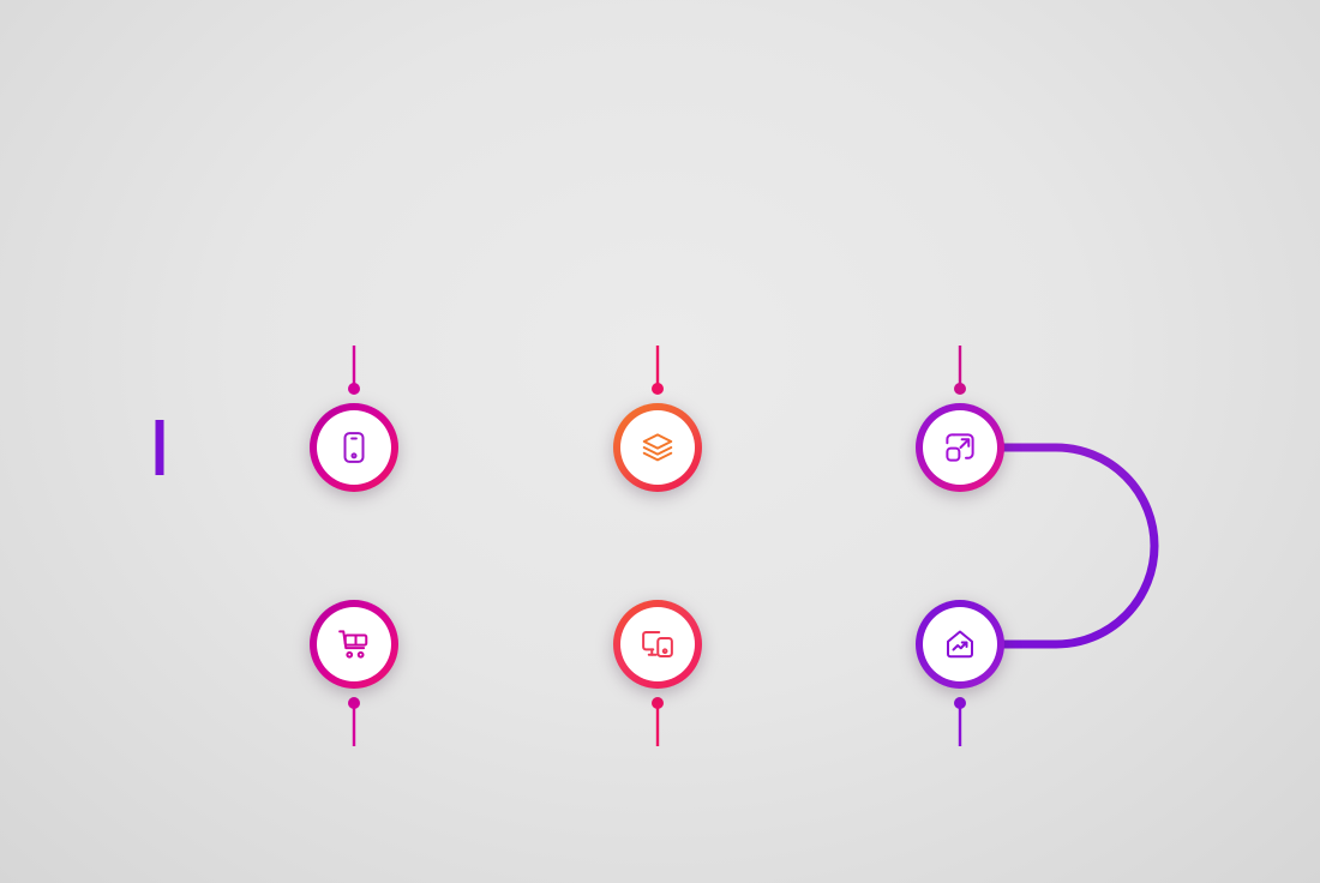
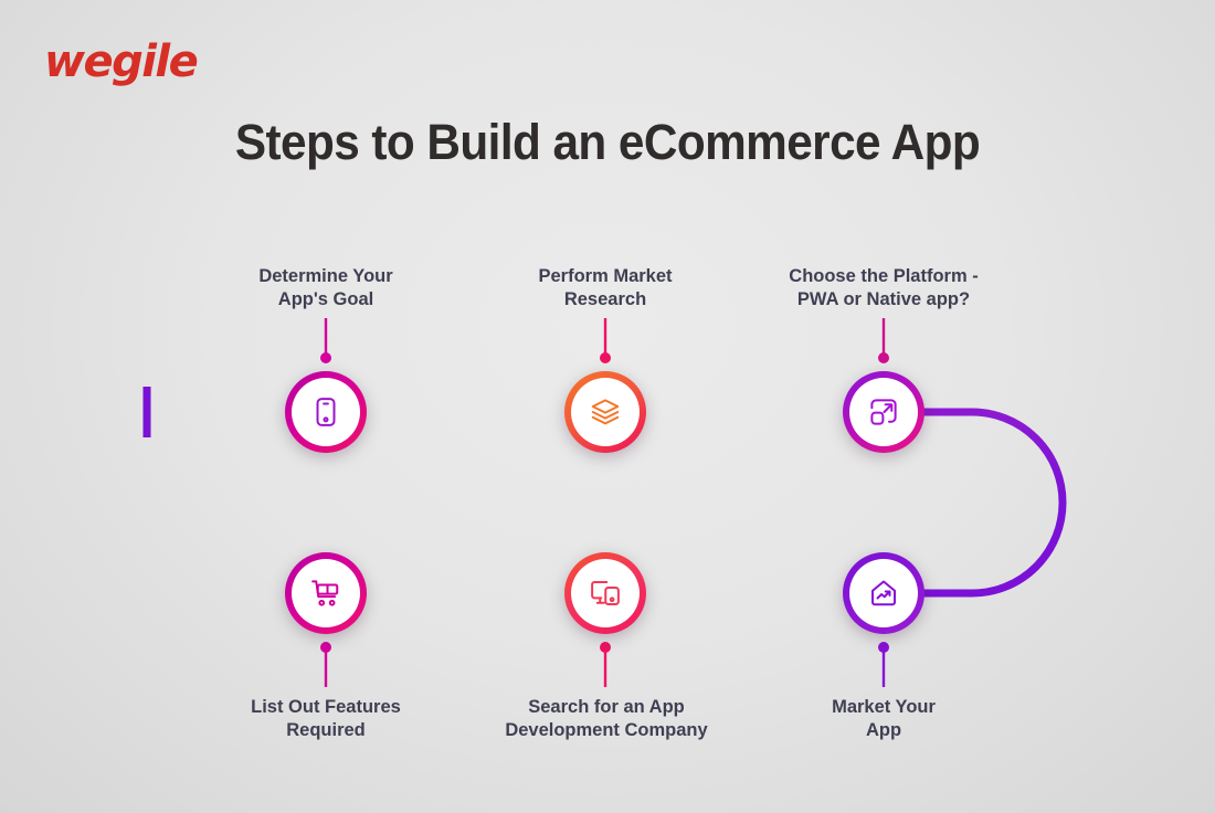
+ wegile
+ Steps to Build an eCommerce App
+ Determine Your
+ App's Goal
+ Perform Market
+ Research
+ Choose the Platform -
+ PWA or Native app?
+ List Out Features
+ Required
+ Search for an App
+ Development Company
+ Market Your
+ App
